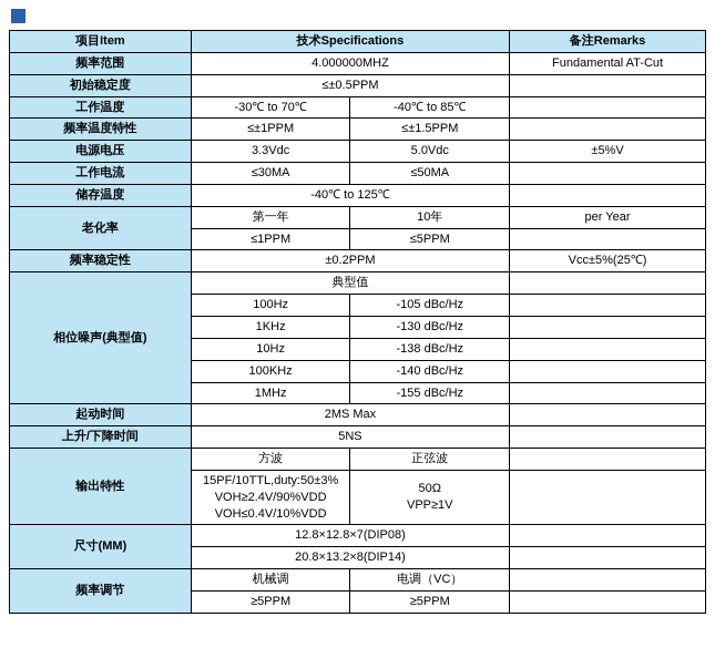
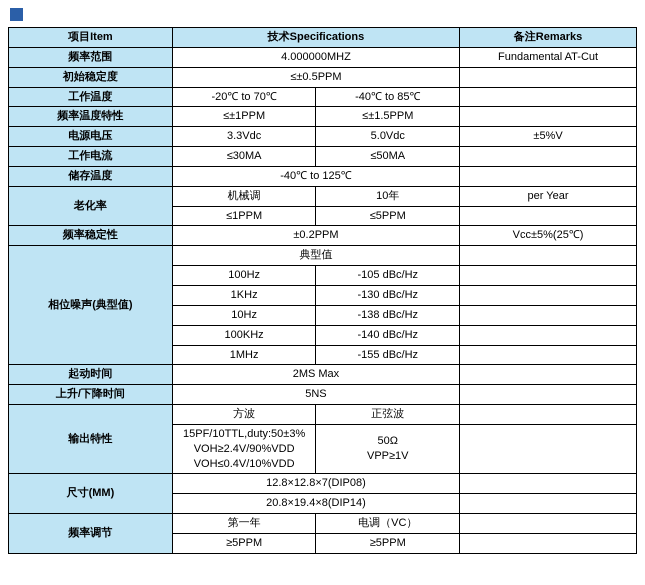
  项目Item	技术Specifications	备注Remarks
  频率范围	4.000000MHZ	Fundamental AT-Cut
  初始稳定度	≤±0.5PPM
- 工作温度	-30℃ to 70℃	-40℃ to 85℃
+ 工作温度	-20℃ to 70℃	-40℃ to 85℃
  频率温度特性	≤±1PPM	≤±1.5PPM
  电源电压	3.3Vdc	5.0Vdc	±5%V
  工作电流	≤30MA	≤50MA
  储存温度	-40℃ to 125℃
- 老化率	第一年	10年	per Year
+ 老化率	机械调	10年	per Year
  ≤1PPM	≤5PPM
  频率稳定性	±0.2PPM	Vcc±5%(25℃)
  相位噪声(典型值)	典型值
  100Hz	-105 dBc/Hz
  1KHz	-130 dBc/Hz
  10Hz	-138 dBc/Hz
  100KHz	-140 dBc/Hz
  1MHz	-155 dBc/Hz
  起动时间	2MS Max
  上升/下降时间	5NS
  输出特性	方波	正弦波
  15PF/10TTL,duty:50±3% VOH≥2.4V/90%VDD VOH≤0.4V/10%VDD	50Ω VPP≥1V
  尺寸(MM)	12.8×12.8×7(DIP08)
- 20.8×13.2×8(DIP14)
+ 20.8×19.4×8(DIP14)
- 频率调节	机械调	电调（VC）
+ 频率调节	第一年	电调（VC）
  ≥5PPM	≥5PPM
